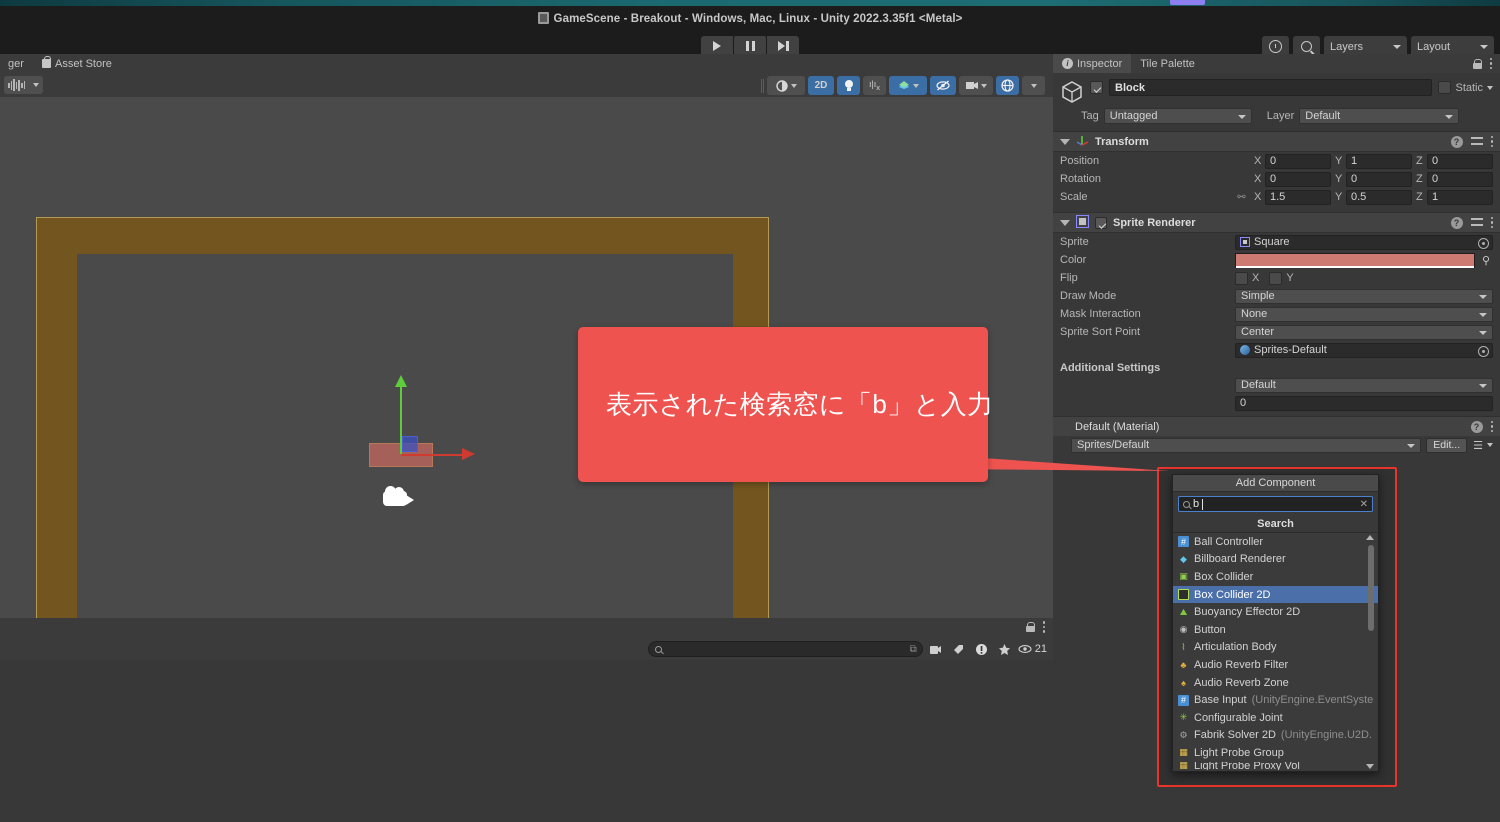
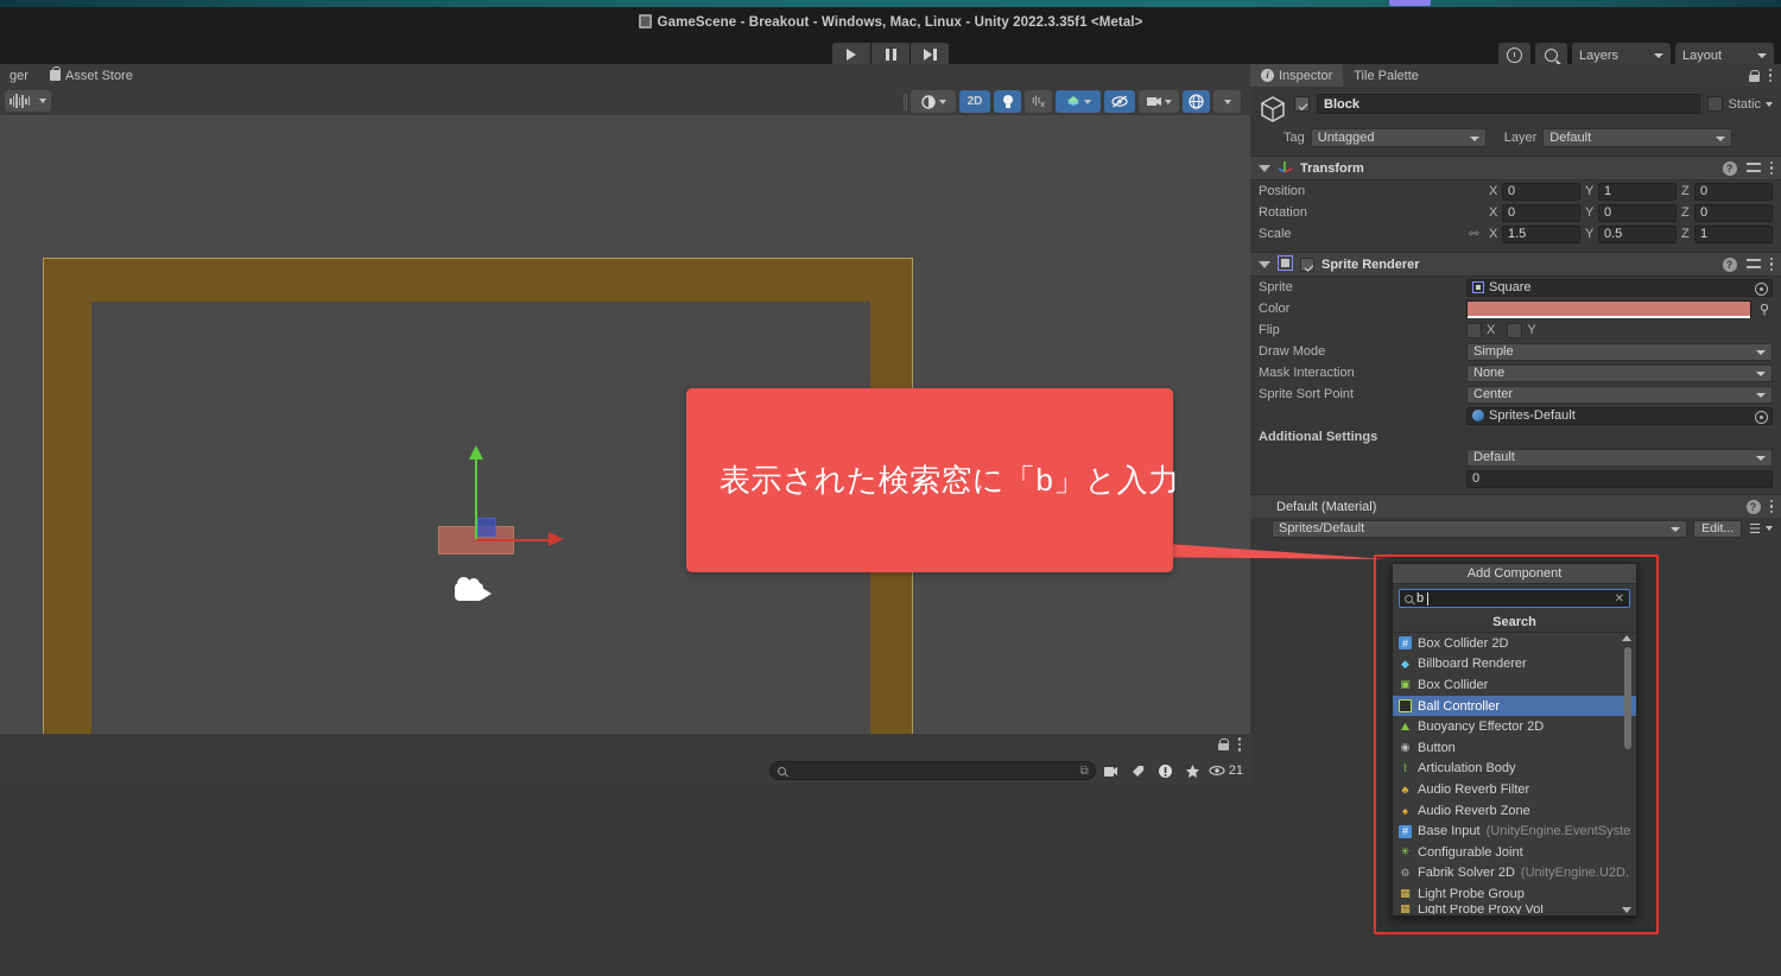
  GameScene - Breakout - Windows, Mac, Linux - Unity 2022.3.35f1 <Metal>
  Layers
  Layout
  ger
  Asset Store
  2D
  ı|ıx
  ⧉
  21
  i
  Inspector
  Tile Palette
  Block
  Static
  Tag
  Untagged
  Layer
  Default
  Transform
  ?
  Position
  X
  0
  Y
  1
  Z
  0
  Rotation
  X
  0
  Y
  0
  Z
  0
  Scale
  ⚯
  X
  1.5
  Y
  0.5
  Z
  1
  Sprite Renderer
  ?
  Sprite
  Square
  Color
  ⚲
  Flip
  X
  Y
  Draw Mode
  Simple
  Mask Interaction
  None
  Sprite Sort Point
  Center
  Sprites-Default
  Additional Settings
  Default
  0
  Default (Material)
  ?
  Sprites/Default
  Edit...
  ☰
  Add Component
  b
  ✕
  Search
  #
- Ball Controller
+ Box Collider 2D
  ◆
  Billboard Renderer
  ▣
  Box Collider
- Box Collider 2D
+ Ball Controller
  ⛰
  Buoyancy Effector 2D
  ◉
  Button
  ⌇
  Articulation Body
  ♣
  Audio Reverb Filter
  ♠
  Audio Reverb Zone
  #
  Base Input
  (UnityEngine.EventSyste
  ✳
  Configurable Joint
  ⚙
  Fabrik Solver 2D
  (UnityEngine.U2D.
  ▦
  Light Probe Group
  ▦
  Light Probe Proxy Vol
  表示された検索窓に「b」と入力
